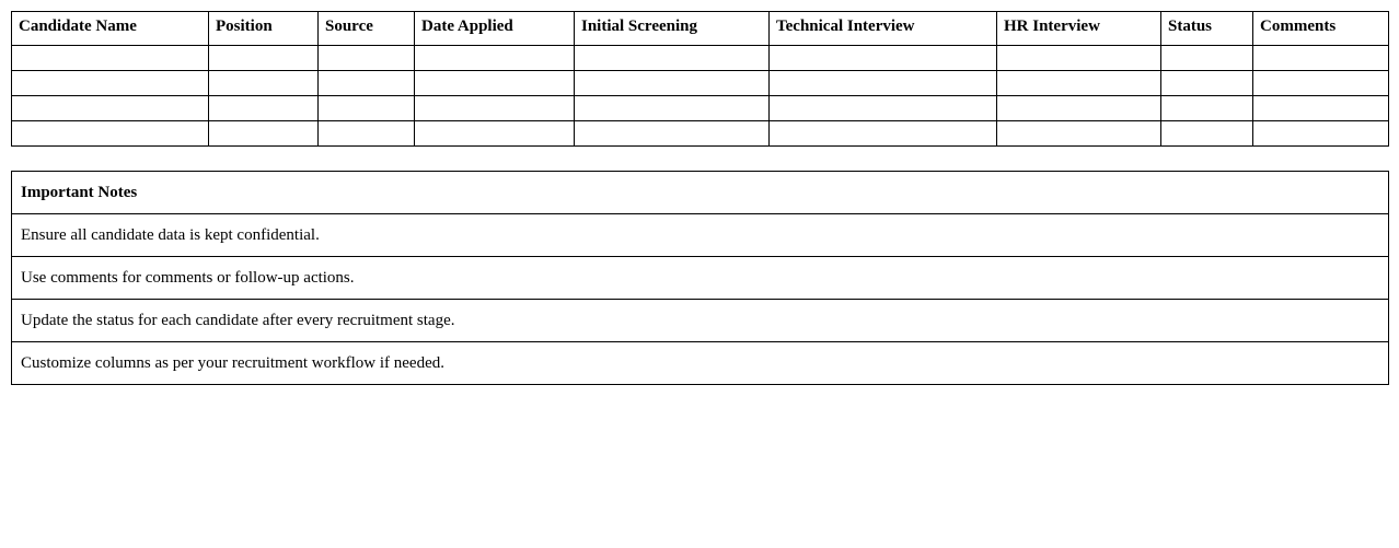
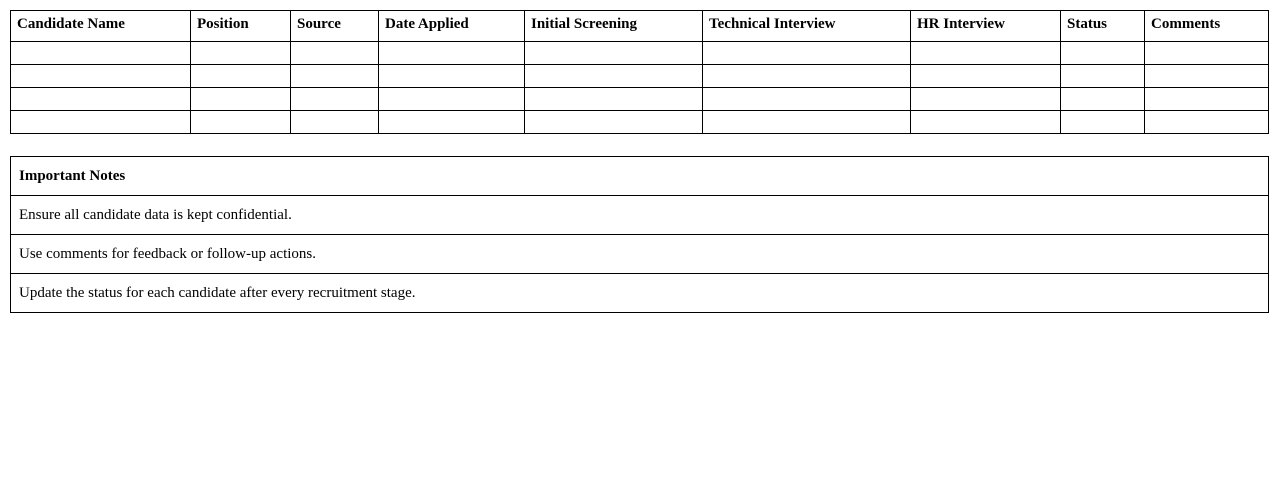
  Candidate Name	Position	Source	Date Applied	Initial Screening	Technical Interview	HR Interview	Status	Comments
  Important Notes
  Ensure all candidate data is kept confidential.
- Use comments for comments or follow-up actions.
+ Use comments for feedback or follow-up actions.
  Update the status for each candidate after every recruitment stage.
- Customize columns as per your recruitment workflow if needed.
